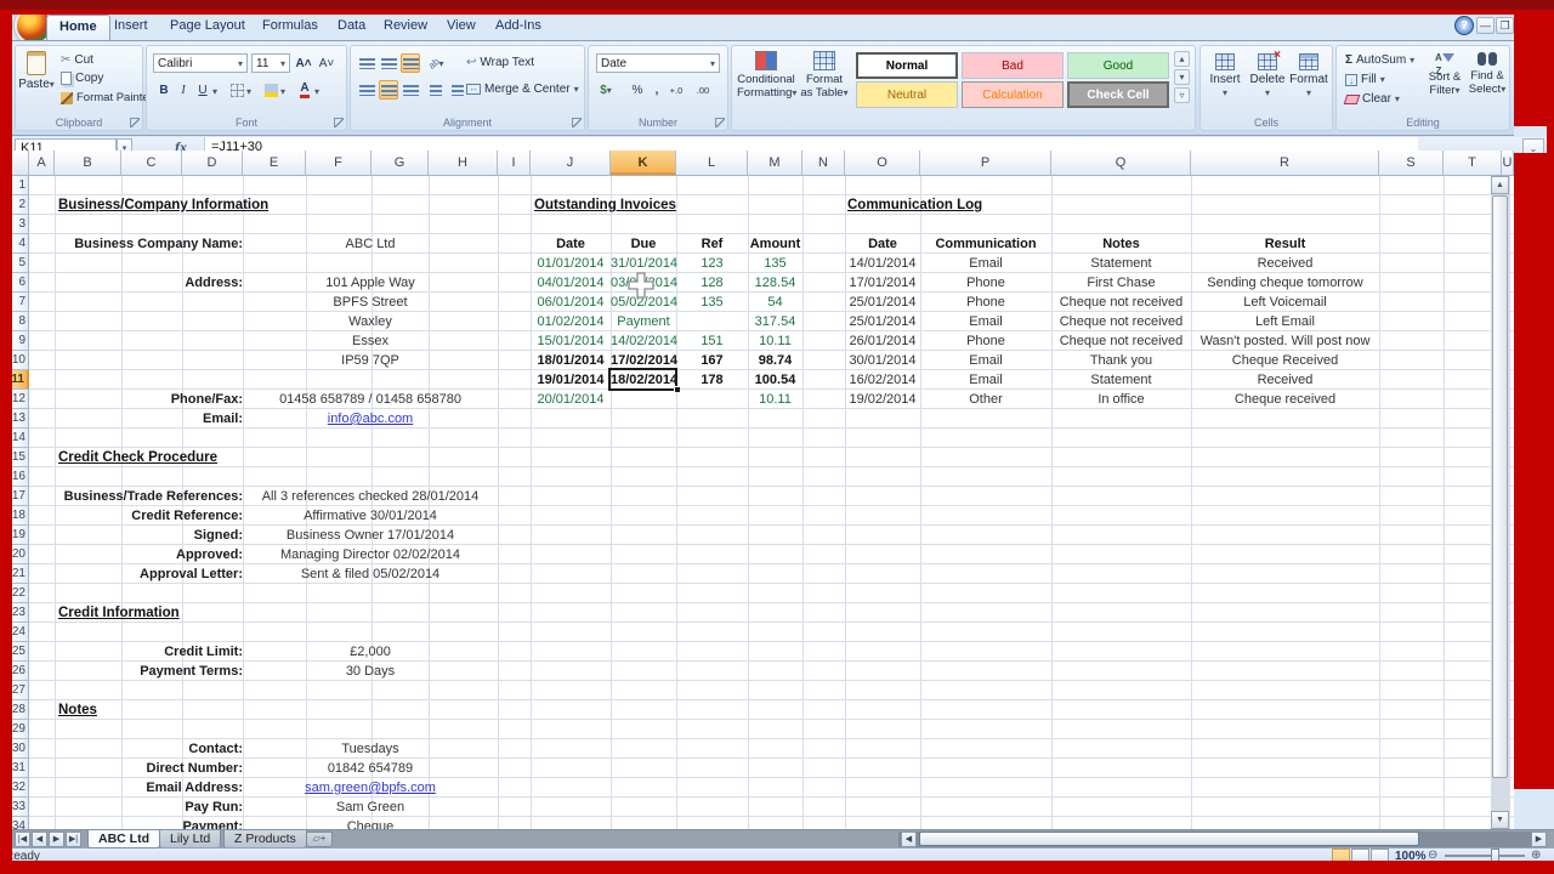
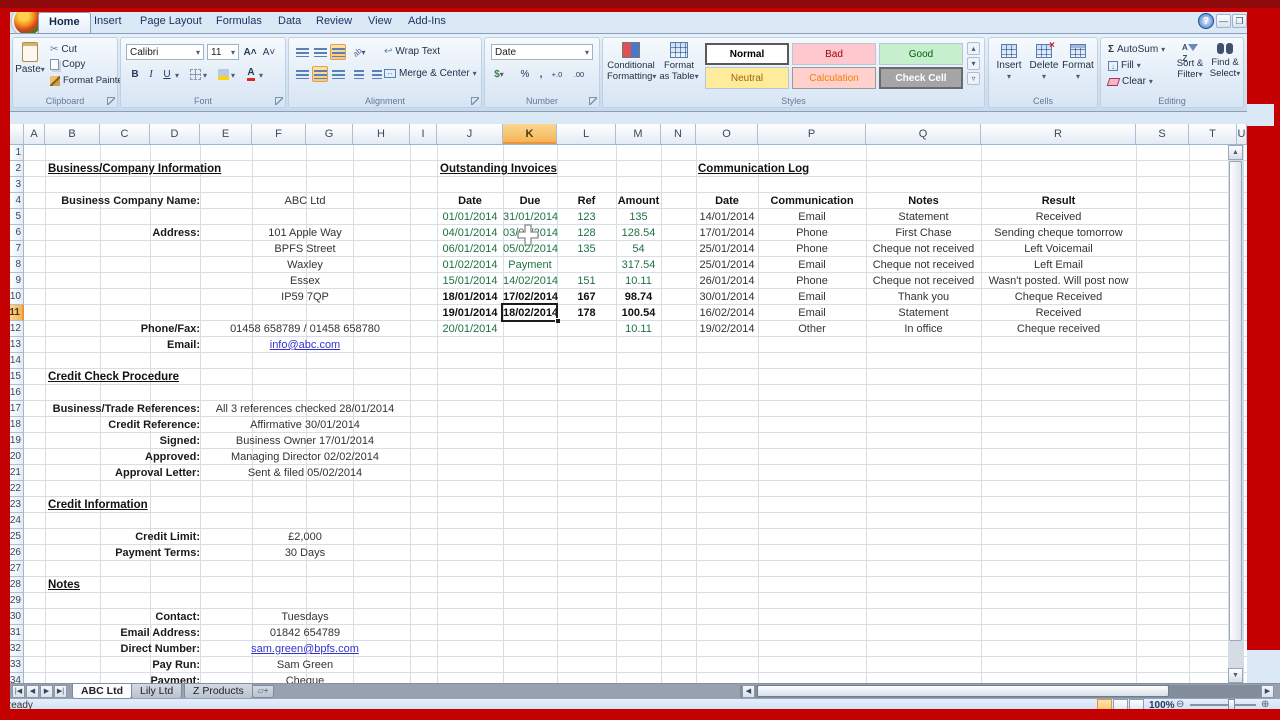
  Home
  Insert
  Page Layout
  Formulas
  Data
  Review
  View
  Add-Ins
  ?
  —
  ❐
  Paste▾
  ✂
  Cut
  Copy
  Format Paint
  Clipboard
  Calibri
  ▾
  11
  ▾
  A˄
  A˅
  B
  I
  U
  ▾
  ▾
  ▾
  A
  ▾
  Font
  ▾
  ↩
  Wrap Text
  Merge & Center
  ▾
  Alignment
  Date
  ▾
  $
  ▾
  %
  ,
  +.0
  .00
  Number
  Conditional
  Formatting▾
  Format
  as Table▾
  Normal
  Bad
  Good
  Neutral
  Calculation
  Check Cell
  ▴
  ▾
  ▿
+ Styles
  Insert
  ▾
  ×
  Delete
  ▾
  Format
  ▾
  Cells
  Σ
  AutoSum
  ▾
  ↓
  Fill
  ▾
  Clear
  ▾
  A
  Z
  Sort &
  Filter▾
  Find &
  Select▾
  Editing
- K11
- fx
- =J11+30
- ⌄
  A
  B
  C
  D
  E
  F
  G
  H
  I
  J
  K
  L
  M
  N
  O
  P
  Q
  R
  S
  T
  U
  1
  2
  3
  4
  5
  6
  7
  8
  9
  10
  11
  12
  13
  14
  15
  16
  17
  18
  19
  20
  21
  22
  23
  24
  25
  26
  27
  28
  29
  30
  31
  32
  33
  34
  Business/Company Information
  Outstanding Invoices
  Communication Log
  Credit Check Procedure
  Credit Information
  Notes
  Business Company Name:
  ABC Ltd
  Address:
  101 Apple Way
  BPFS Street
  Waxley
  Essex
  IP59 7QP
  Phone/Fax:
  01458 658789 / 01458 658780
  Email:
  info@abc.com
  Business/Trade References:
  All 3 references checked 28/01/2014
  Credit Reference:
  Affirmative 30/01/2014
  Signed:
  Business Owner 17/01/2014
  Approved:
  Managing Director 02/02/2014
  Approval Letter:
  Sent & filed 05/02/2014
  Credit Limit:
  £2,000
  Payment Terms:
  30 Days
  Contact:
  Tuesdays
- Direct Number:
+ Email Address:
  01842 654789
- Email Address:
+ Direct Number:
  sam.green@bpfs.com
  Pay Run:
  Sam Green
  Payment:
  Cheque
  Date
  Due
  Ref
  Amount
  01/01/2014
  31/01/2014
  123
  135
  04/01/2014
  128
  128.54
  06/01/2014
  05/02/2014
  135
  54
  01/02/2014
  Payment
  317.54
  15/01/2014
  14/02/2014
  151
  10.11
  18/01/2014
  17/02/2014
  167
  98.74
  19/01/2014
  18/02/2014
  178
  100.54
  20/01/2014
  10.11
  Date
  Communication
  Notes
  Result
  14/01/2014
  Email
  Statement
  Received
  17/01/2014
  Phone
  First Chase
  Sending cheque tomorrow
  25/01/2014
  Phone
  Cheque not received
  Left Voicemail
  25/01/2014
  Email
  Cheque not received
  Left Email
  26/01/2014
  Phone
  Cheque not received
  Wasn't posted. Will post now
  30/01/2014
  Email
  Thank you
  Cheque Received
  16/02/2014
  Email
  Statement
  Received
  19/02/2014
  Other
  In office
  Cheque received
  ABC Ltd
  Lily Ltd
  Z Products
  ▱+
  eady
  100%
  ⊖
  ⊕
